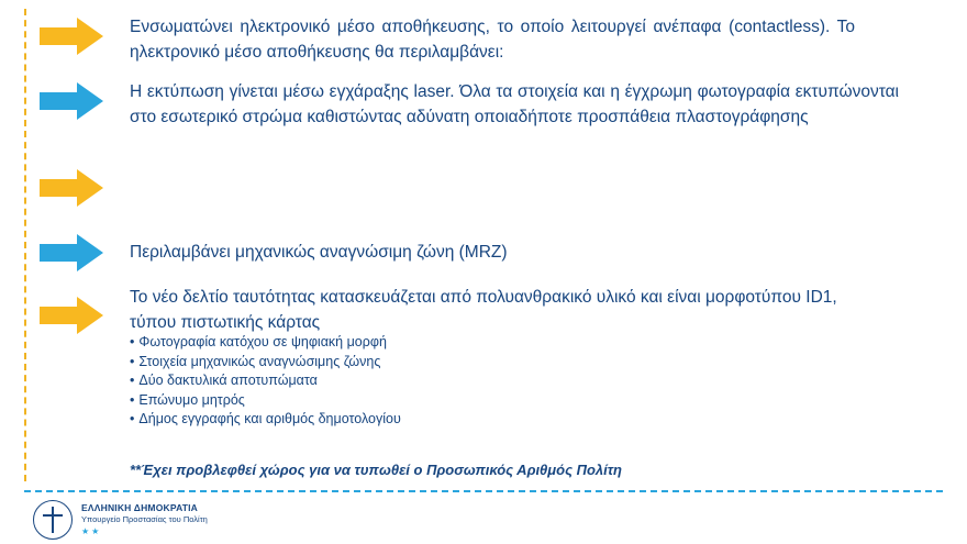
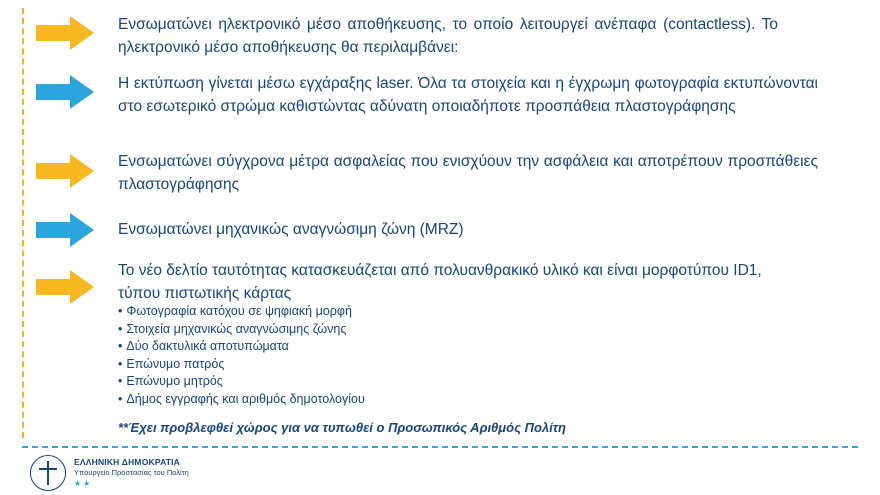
  Ενσωματώνει ηλεκτρονικό μέσο αποθήκευσης, το οποίο λειτουργεί ανέπαφα (contactless). Το ηλεκτρονικό μέσο αποθήκευσης θα περιλαμβάνει:
  Η εκτύπωση γίνεται μέσω εγχάραξης laser. Όλα τα στοιχεία και η έγχρωμη φωτογραφία εκτυπώνονται στο εσωτερικό στρώμα καθιστώντας αδύνατη οποιαδήποτε προσπάθεια πλαστογράφησης
+ Ενσωματώνει σύγχρονα μέτρα ασφαλείας που ενισχύουν την ασφάλεια και αποτρέπουν προσπάθειες πλαστογράφησης
- Περιλαμβάνει μηχανικώς αναγνώσιμη ζώνη (MRZ)
+ Ενσωματώνει μηχανικώς αναγνώσιμη ζώνη (MRZ)
  Το νέο δελτίο ταυτότητας κατασκευάζεται από πολυανθρακικό υλικό και είναι μορφοτύπου ID1, τύπου πιστωτικής κάρτας
  Φωτογραφία κατόχου σε ψηφιακή μορφή
  Στοιχεία μηχανικώς αναγνώσιμης ζώνης
  Δύο δακτυλικά αποτυπώματα
+ Επώνυμο πατρός
  Επώνυμο μητρός
  Δήμος εγγραφής και αριθμός δημοτολογίου
  **Έχει προβλεφθεί χώρος για να τυπωθεί ο Προσωπικός Αριθμός Πολίτη
  ΕΛΛΗΝΙΚΗ ΔΗΜΟΚΡΑΤΙΑ
  Υπουργείο Προστασίας του Πολίτη
  ★★
